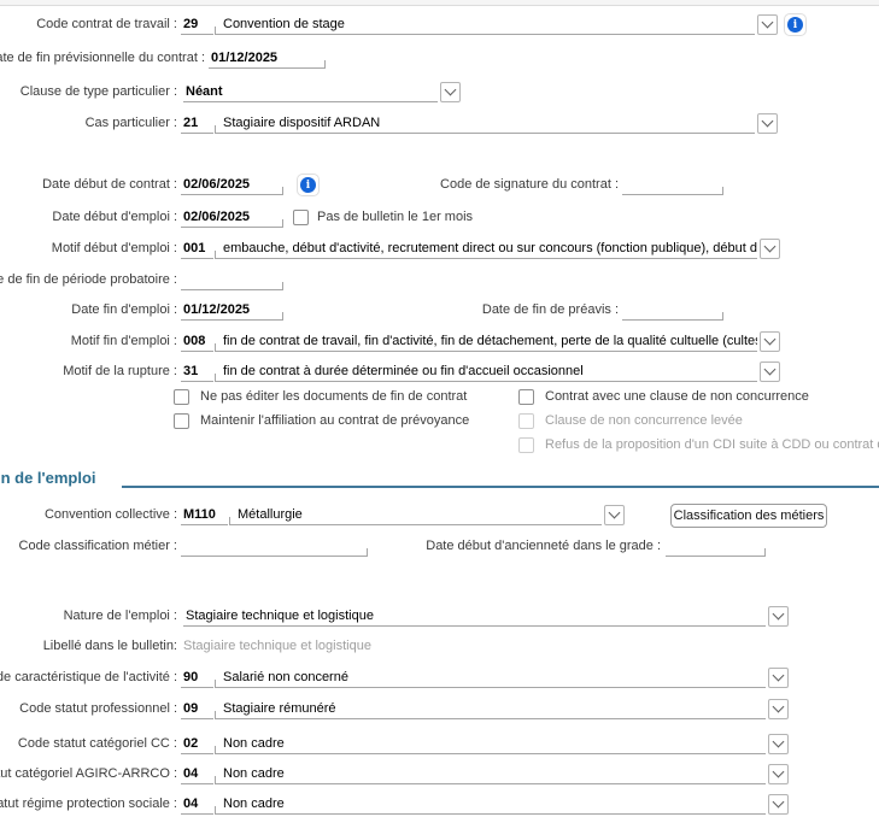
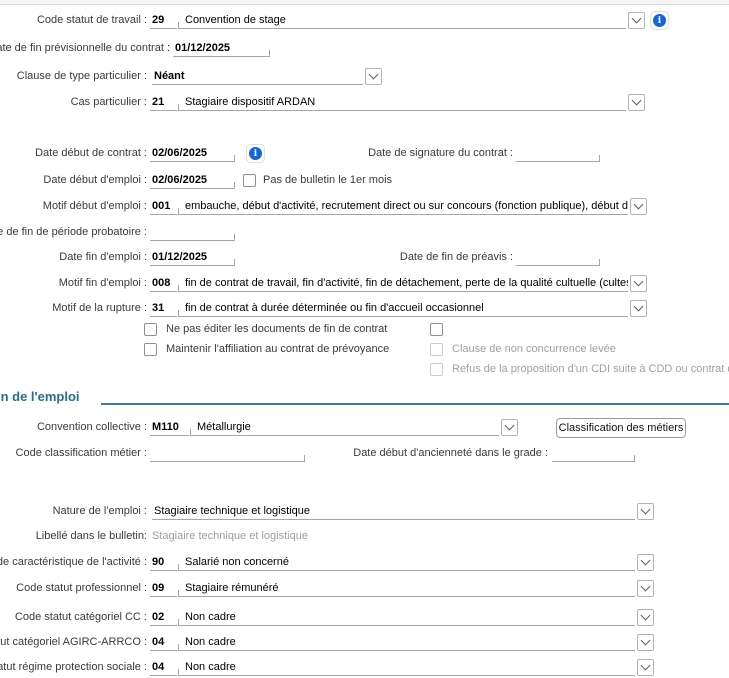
- Code contrat de travail :
+ Code statut de travail :
  29
  Convention de stage
  i
  te de fin prévisionnelle du contrat :
  01/12/2025
  Clause de type particulier :
  Néant
  Cas particulier :
  21
  Stagiaire dispositif ARDAN
  Date début de contrat :
  02/06/2025
  i
- Code de signature du contrat :
+ Date de signature du contrat :
  Date début d'emploi :
  02/06/2025
  Pas de bulletin le 1er mois
  Motif début d'emploi :
  001
  embauche, début d'activité, recrutement direct ou sur concours (fonction publique), début d
  e de fin de période probatoire :
  Date fin d'emploi :
  01/12/2025
  Date de fin de préavis :
  Motif fin d'emploi :
  008
  fin de contrat de travail, fin d'activité, fin de détachement, perte de la qualité cultuelle (culte
  Motif de la rupture :
  31
  fin de contrat à durée déterminée ou fin d'accueil occasionnel
  Ne pas éditer les documents de fin de contrat
- Contrat avec une clause de non concurrence
  Maintenir l'affiliation au contrat de prévoyance
  Clause de non concurrence levée
  Refus de la proposition d'un CDI suite à CDD ou contrat
  Convention collective :
  M110
  Métallurgie
  Classification des métiers
  Code classification métier :
  Date début d'ancienneté dans le grade :
  Nature de l'emploi :
  Stagiaire technique et logistique
  Libellé dans le bulletin:
  Stagiaire technique et logistique
  e caractéristique de l'activité :
  90
  Salarié non concerné
  Code statut professionnel :
  09
  Stagiaire rémunéré
  Code statut catégoriel CC :
  02
  Non cadre
  ut catégoriel AGIRC-ARRCO :
  04
  Non cadre
  atut régime protection sociale :
  04
  Non cadre
